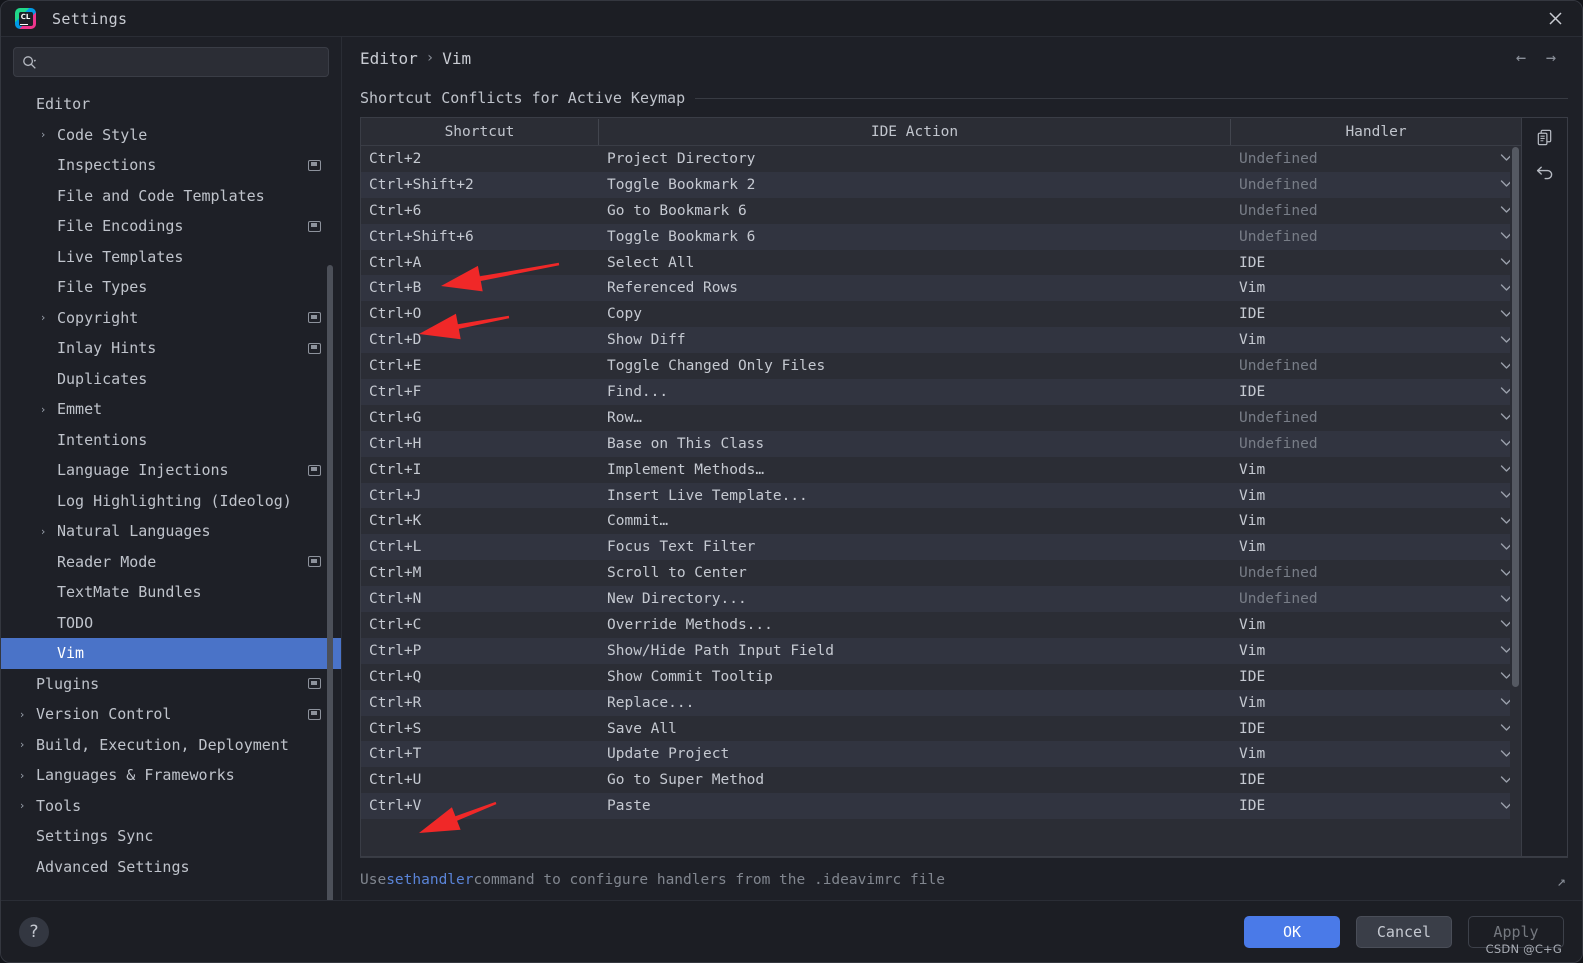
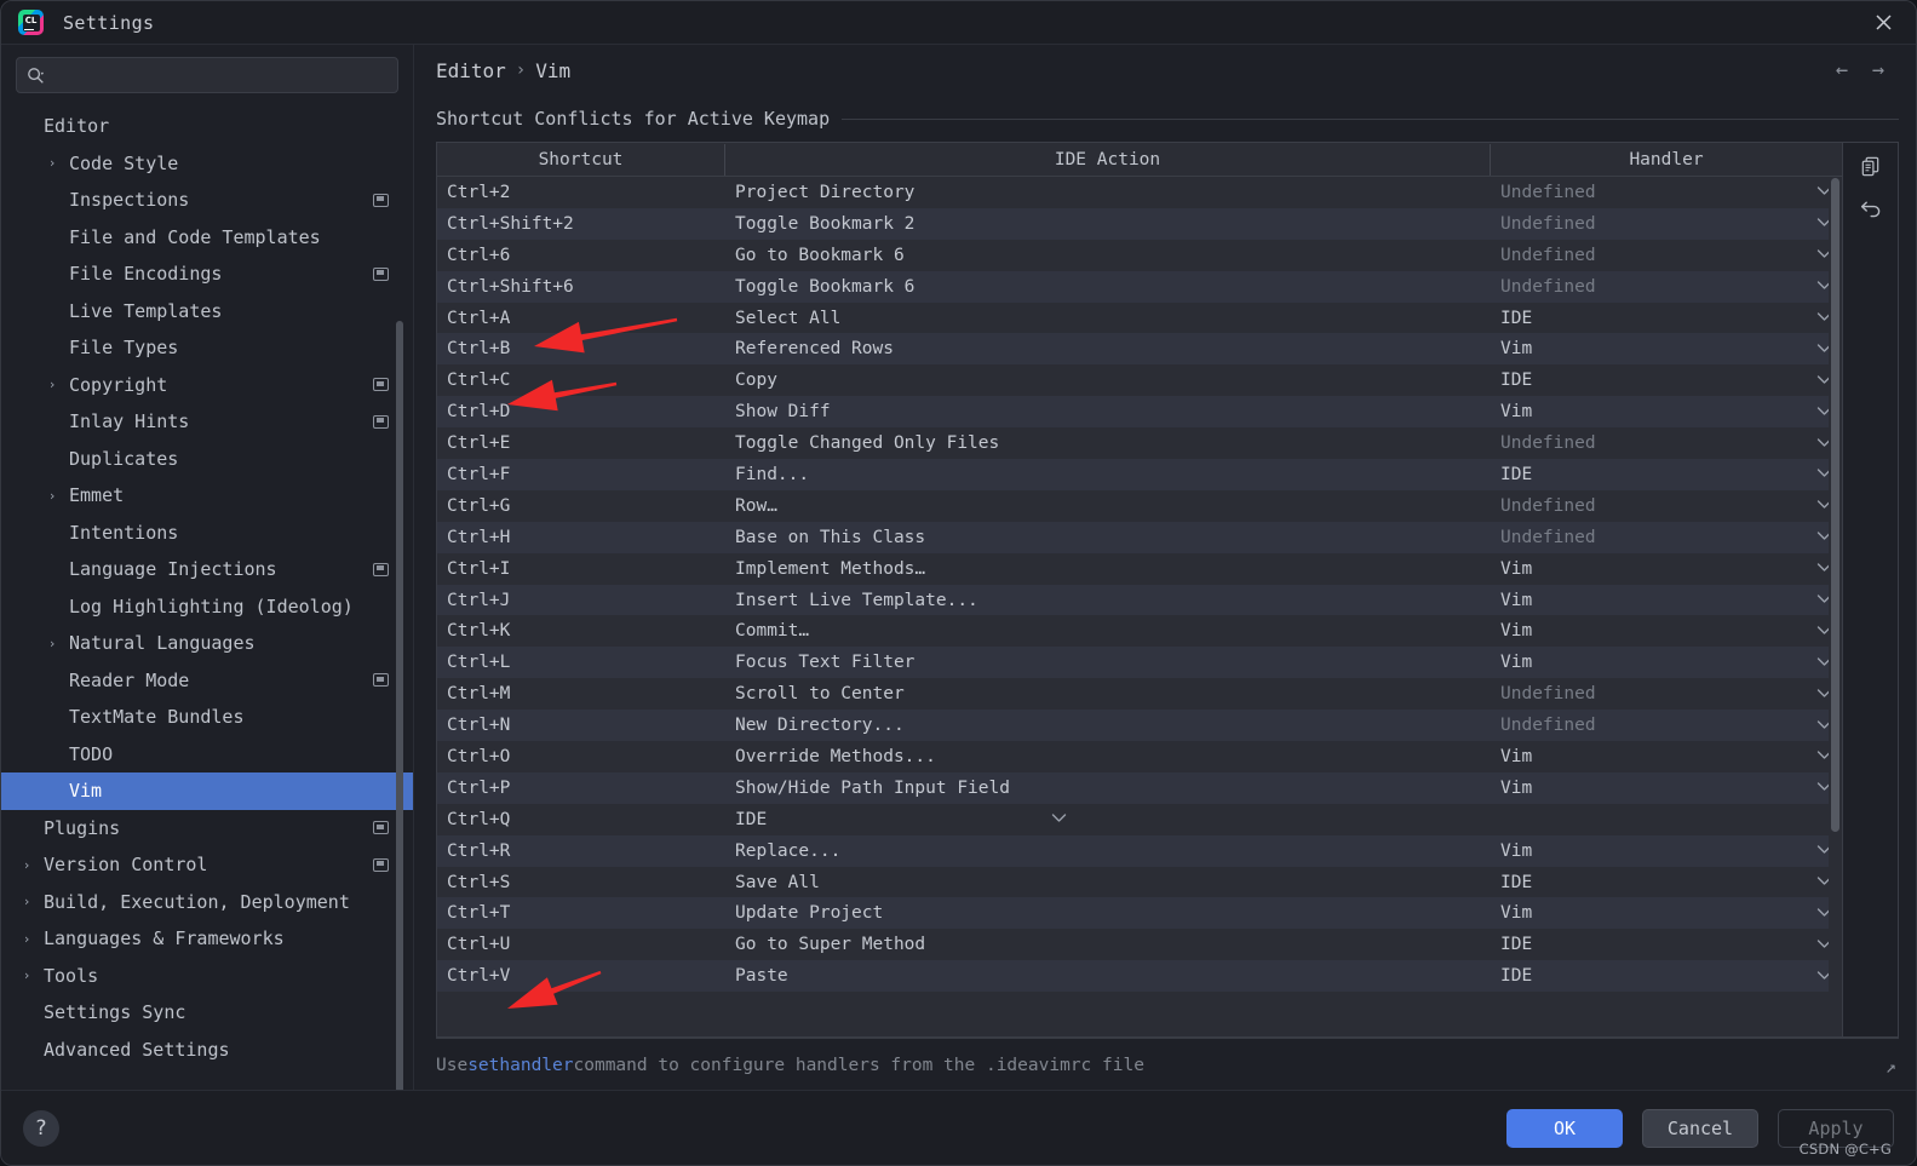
  CL
  Settings
  Editor
  ›
  Code Style
  Inspections
  File and Code Templates
  File Encodings
  Live Templates
  File Types
  ›
  Copyright
  Inlay Hints
  Duplicates
  ›
  Emmet
  Intentions
  Language Injections
  Log Highlighting (Ideolog)
  ›
  Natural Languages
  Reader Mode
  TextMate Bundles
  TODO
  Vim
  Plugins
  ›
  Version Control
  ›
  Build, Execution, Deployment
  ›
  Languages & Frameworks
  ›
  Tools
  Settings Sync
  Advanced Settings
  Editor
  ›
  Vim
  ←
  →
  Shortcut Conflicts for Active Keymap
  Shortcut
  IDE Action
  Handler
  Ctrl+2
  Project Directory
  Undefined
  Ctrl+Shift+2
  Toggle Bookmark 2
  Undefined
  Ctrl+6
  Go to Bookmark 6
  Undefined
  Ctrl+Shift+6
  Toggle Bookmark 6
  Undefined
  Ctrl+A
  Select All
  IDE
  Ctrl+B
  Referenced Rows
  Vim
- Ctrl+O
+ Ctrl+C
  Copy
  IDE
  Ctrl+D
  Show Diff
  Vim
  Ctrl+E
  Toggle Changed Only Files
  Undefined
  Ctrl+F
  Find...
  IDE
  Ctrl+G
  Row…
  Undefined
  Ctrl+H
  Base on This Class
  Undefined
  Ctrl+I
  Implement Methods…
  Vim
  Ctrl+J
  Insert Live Template...
  Vim
  Ctrl+K
  Commit…
  Vim
  Ctrl+L
  Focus Text Filter
  Vim
  Ctrl+M
  Scroll to Center
  Undefined
  Ctrl+N
  New Directory...
  Undefined
- Ctrl+C
+ Ctrl+O
  Override Methods...
  Vim
  Ctrl+P
  Show/Hide Path Input Field
  Vim
  Ctrl+Q
- Show Commit Tooltip
  IDE
  Ctrl+R
  Replace...
  Vim
  Ctrl+S
  Save All
  IDE
  Ctrl+T
  Update Project
  Vim
  Ctrl+U
  Go to Super Method
  IDE
  Ctrl+V
  Paste
  IDE
  Use
  sethandler
  command to configure handlers from the .ideavimrc file
  ↗
  ?
  OK
  Cancel
  Apply
  CSDN @C+G
